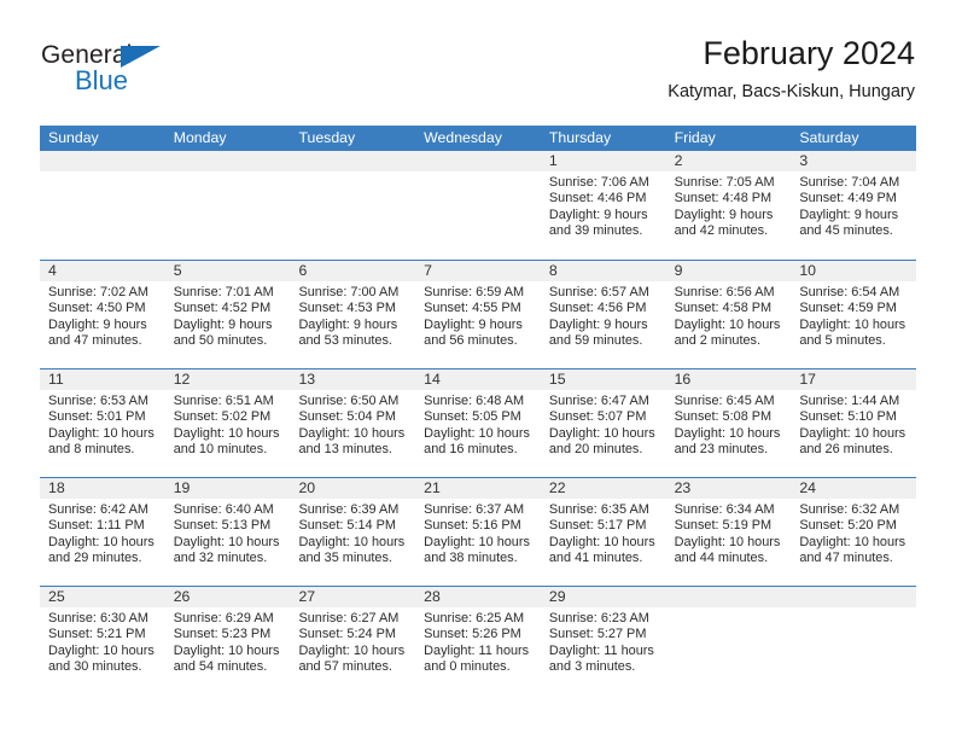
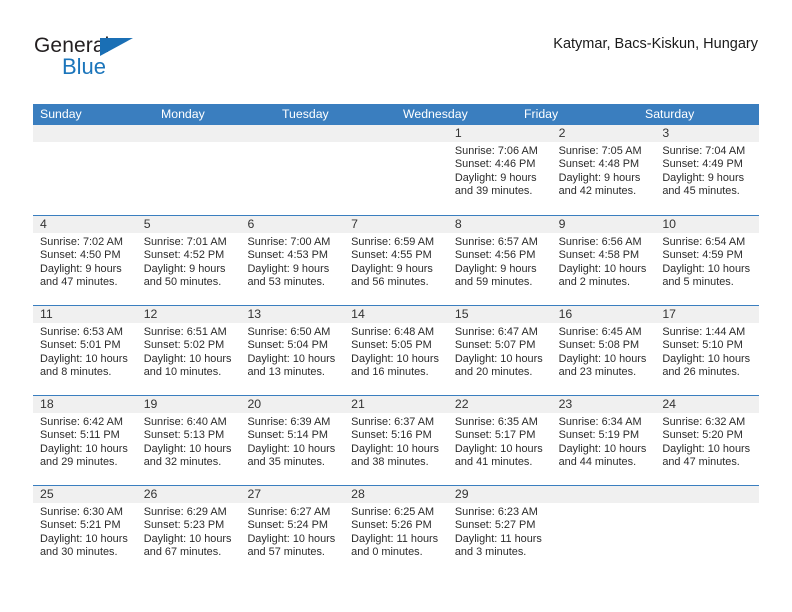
  General
  Blue
- February 2024
  Katymar, Bacs-Kiskun, Hungary
  Sunday
  Monday
  Tuesday
  Wednesday
- Thursday
  Friday
  Saturday
  1
  Sunrise: 7:06 AM
  Sunset: 4:46 PM
  Daylight: 9 hours
  and 39 minutes.
  2
  Sunrise: 7:05 AM
  Sunset: 4:48 PM
  Daylight: 9 hours
  and 42 minutes.
  3
  Sunrise: 7:04 AM
  Sunset: 4:49 PM
  Daylight: 9 hours
  and 45 minutes.
  4
  Sunrise: 7:02 AM
  Sunset: 4:50 PM
  Daylight: 9 hours
  and 47 minutes.
  5
  Sunrise: 7:01 AM
  Sunset: 4:52 PM
  Daylight: 9 hours
  and 50 minutes.
  6
  Sunrise: 7:00 AM
  Sunset: 4:53 PM
  Daylight: 9 hours
  and 53 minutes.
  7
  Sunrise: 6:59 AM
  Sunset: 4:55 PM
  Daylight: 9 hours
  and 56 minutes.
  8
  Sunrise: 6:57 AM
  Sunset: 4:56 PM
  Daylight: 9 hours
  and 59 minutes.
  9
  Sunrise: 6:56 AM
  Sunset: 4:58 PM
  Daylight: 10 hours
  and 2 minutes.
  10
  Sunrise: 6:54 AM
  Sunset: 4:59 PM
  Daylight: 10 hours
  and 5 minutes.
  11
  Sunrise: 6:53 AM
  Sunset: 5:01 PM
  Daylight: 10 hours
  and 8 minutes.
  12
  Sunrise: 6:51 AM
  Sunset: 5:02 PM
  Daylight: 10 hours
  and 10 minutes.
  13
  Sunrise: 6:50 AM
  Sunset: 5:04 PM
  Daylight: 10 hours
  and 13 minutes.
  14
  Sunrise: 6:48 AM
  Sunset: 5:05 PM
  Daylight: 10 hours
  and 16 minutes.
  15
  Sunrise: 6:47 AM
  Sunset: 5:07 PM
  Daylight: 10 hours
  and 20 minutes.
  16
  Sunrise: 6:45 AM
  Sunset: 5:08 PM
  Daylight: 10 hours
  and 23 minutes.
  17
  Sunrise: 1:44 AM
  Sunset: 5:10 PM
  Daylight: 10 hours
  and 26 minutes.
  18
  Sunrise: 6:42 AM
- Sunset: 1:11 PM
+ Sunset: 5:11 PM
  Daylight: 10 hours
  and 29 minutes.
  19
  Sunrise: 6:40 AM
  Sunset: 5:13 PM
  Daylight: 10 hours
  and 32 minutes.
  20
  Sunrise: 6:39 AM
  Sunset: 5:14 PM
  Daylight: 10 hours
  and 35 minutes.
  21
  Sunrise: 6:37 AM
  Sunset: 5:16 PM
  Daylight: 10 hours
  and 38 minutes.
  22
  Sunrise: 6:35 AM
  Sunset: 5:17 PM
  Daylight: 10 hours
  and 41 minutes.
  23
  Sunrise: 6:34 AM
  Sunset: 5:19 PM
  Daylight: 10 hours
  and 44 minutes.
  24
  Sunrise: 6:32 AM
  Sunset: 5:20 PM
  Daylight: 10 hours
  and 47 minutes.
  25
  Sunrise: 6:30 AM
  Sunset: 5:21 PM
  Daylight: 10 hours
  and 30 minutes.
  26
  Sunrise: 6:29 AM
  Sunset: 5:23 PM
  Daylight: 10 hours
- and 54 minutes.
+ and 67 minutes.
  27
  Sunrise: 6:27 AM
  Sunset: 5:24 PM
  Daylight: 10 hours
  and 57 minutes.
  28
  Sunrise: 6:25 AM
  Sunset: 5:26 PM
  Daylight: 11 hours
  and 0 minutes.
  29
  Sunrise: 6:23 AM
  Sunset: 5:27 PM
  Daylight: 11 hours
  and 3 minutes.
